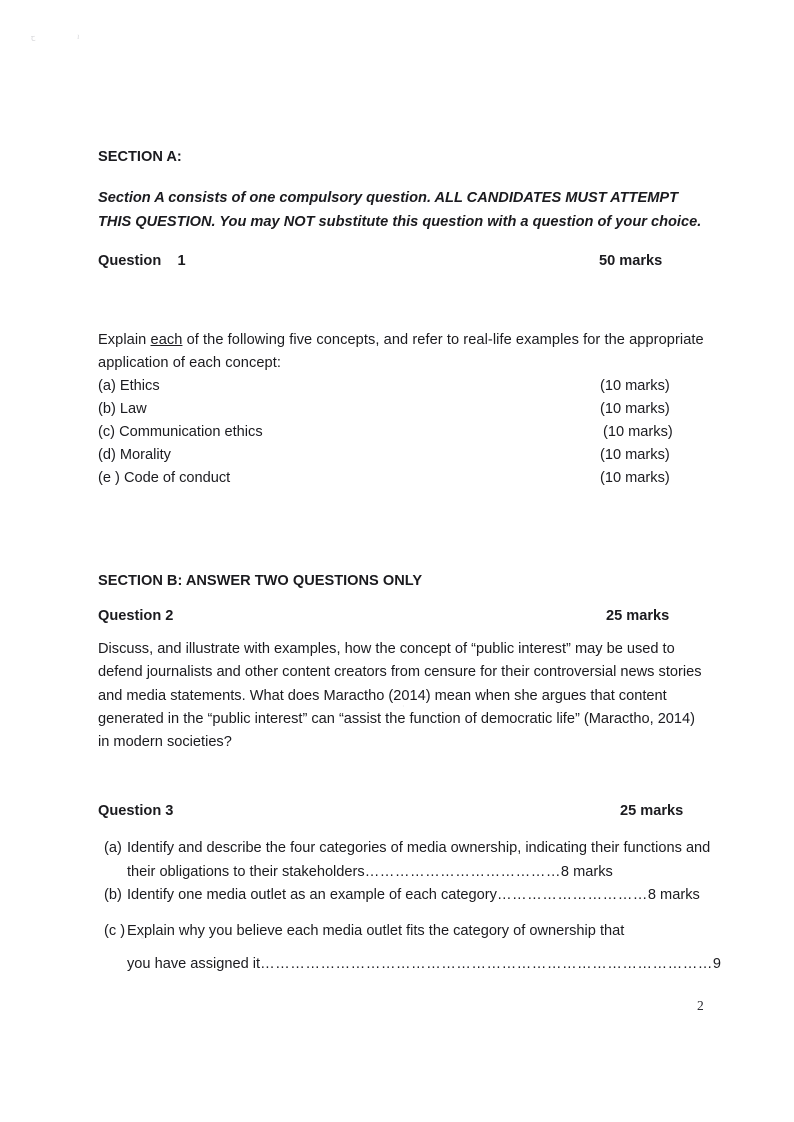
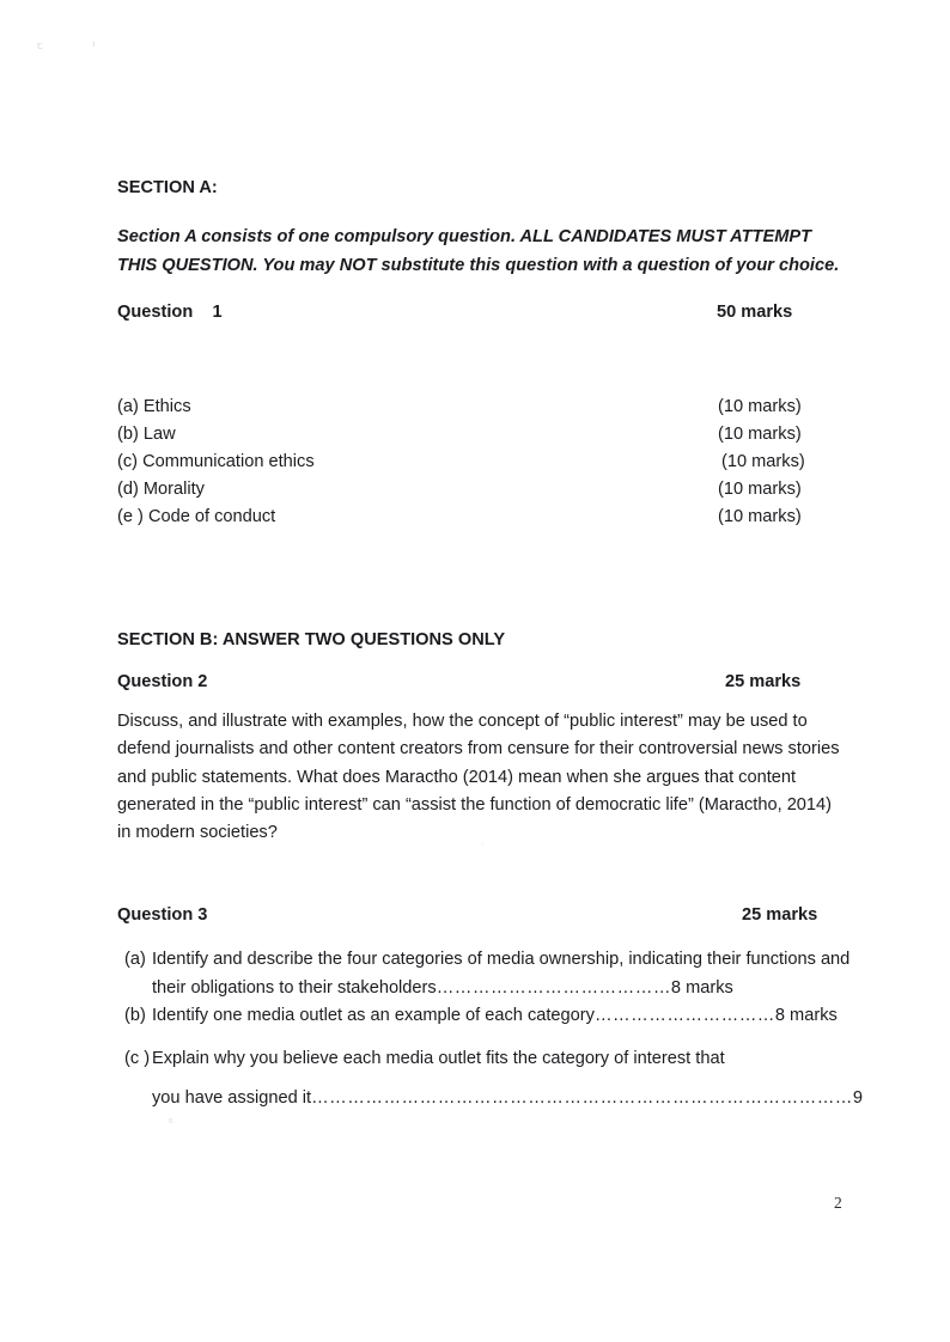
  ɐ
  SECTION A:
  Section A consists of one compulsory question. ALL CANDIDATES MUST ATTEMPT THIS QUESTION. You may NOT substitute this question with a question of your choice.
  Question 1
  50 marks
- Explain each of the following five concepts, and refer to real-life examples for the appropriate application of each concept:
  (a) Ethics
  (10 marks)
  (b) Law
  (10 marks)
  (c) Communication ethics
  (10 marks)
  (d) Morality
  (10 marks)
  (e ) Code of conduct
  (10 marks)
  SECTION B: ANSWER TWO QUESTIONS ONLY
  Question 2
  25 marks
- Discuss, and illustrate with examples, how the concept of “public interest” may be used to defend journalists and other content creators from censure for their controversial news stories and media statements. What does Maractho (2014) mean when she argues that content generated in the “public interest” can “assist the function of democratic life” (Maractho, 2014) in modern societies?
+ Discuss, and illustrate with examples, how the concept of “public interest” may be used to defend journalists and other content creators from censure for their controversial news stories and public statements. What does Maractho (2014) mean when she argues that content generated in the “public interest” can “assist the function of democratic life” (Maractho, 2014) in modern societies?
  Question 3
  25 marks
  (a)
  Identify and describe the four categories of media ownership, indicating their functions and their obligations to their stakeholders…………………………………8 marks
  (b)
  Identify one media outlet as an example of each category…………………………8 marks
  (c )
- Explain why you believe each media outlet fits the category of ownership that
+ Explain why you believe each media outlet fits the category of interest that
  you have assigned it………………………………………………………………………………9
  2
